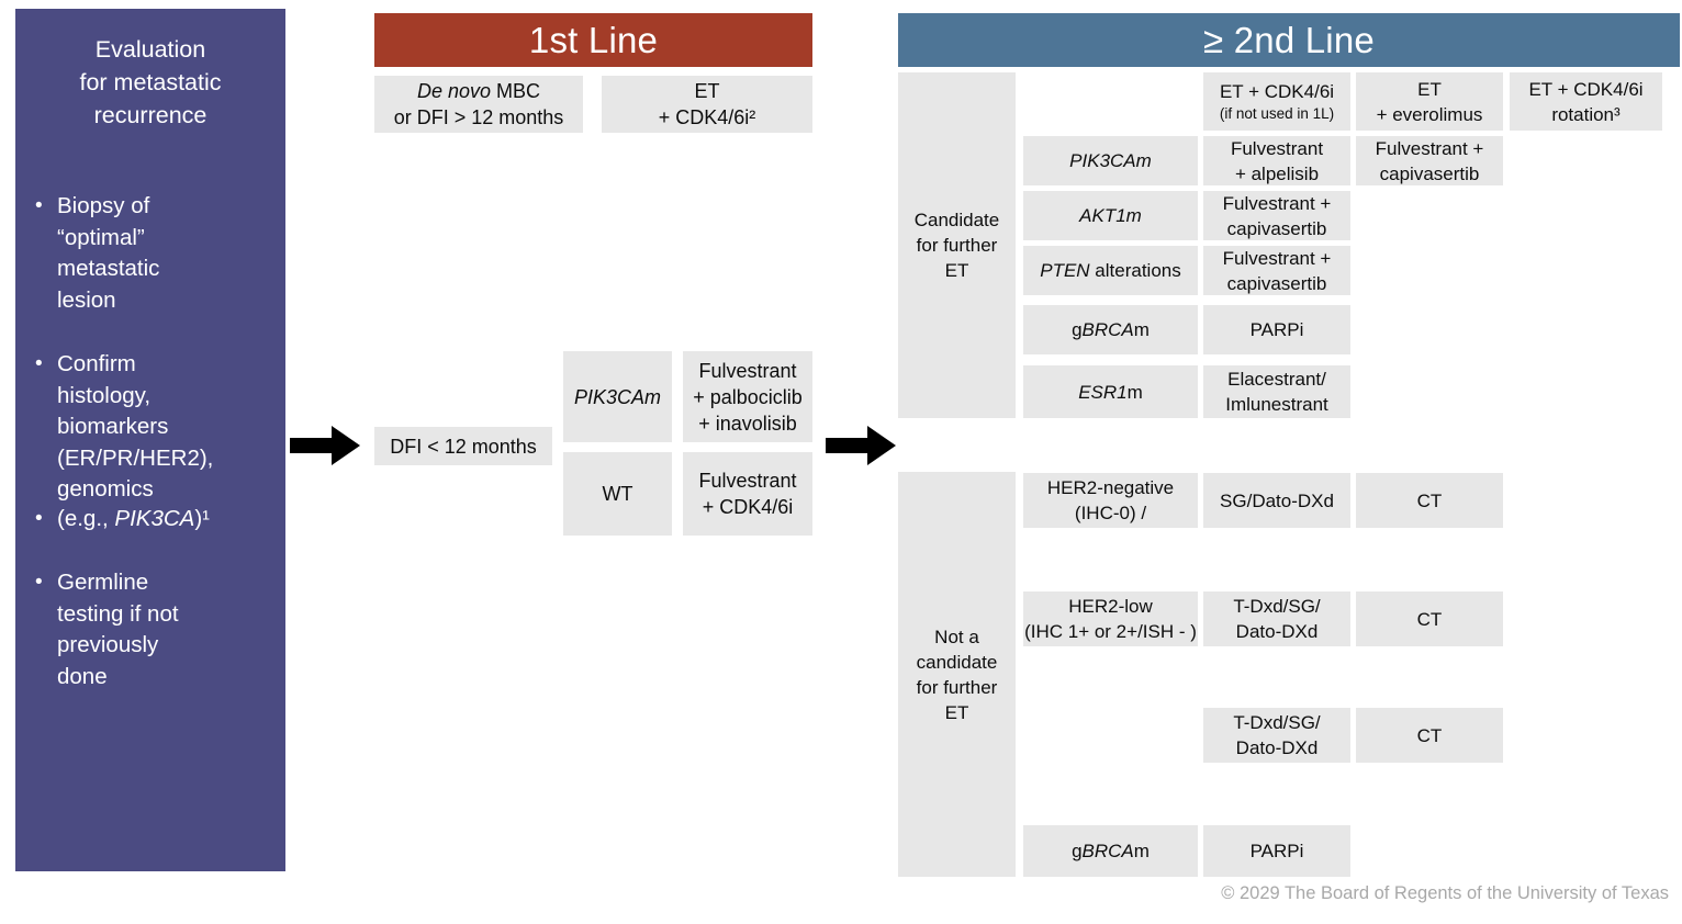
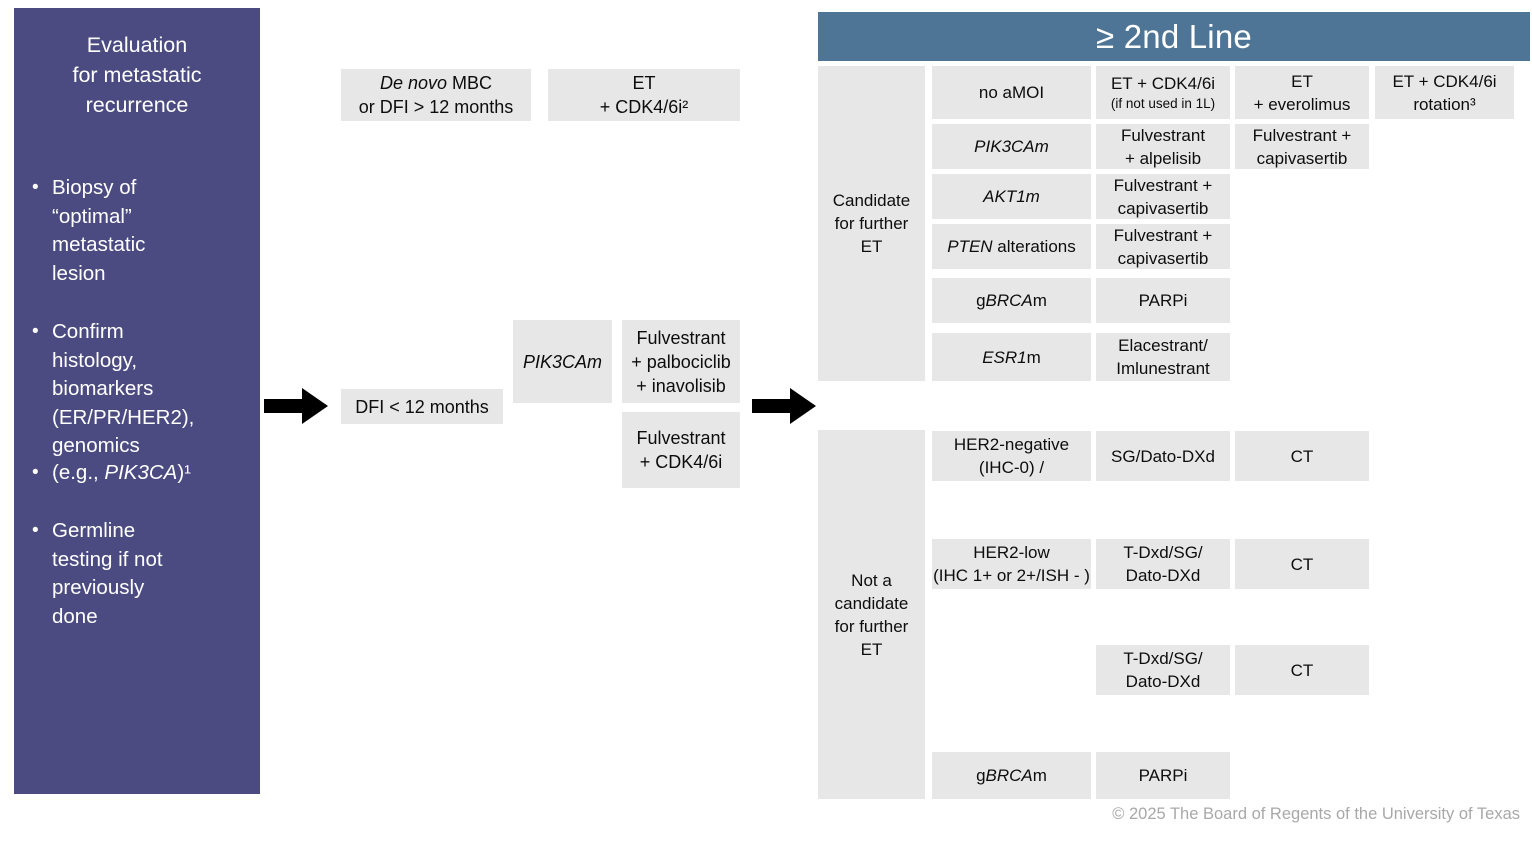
  Evaluation
  for metastatic
  recurrence
  •
  Biopsy of
  “optimal”
  metastatic
  lesion
  •
  Confirm
  histology,
  biomarkers
  (ER/PR/HER2),
  genomics
  •
  (e.g., PIK3CA)¹
  •
  Germline
  testing if not
  previously
  done
- 1st Line
  De novo MBC
  or DFI > 12 months
  ET
  + CDK4/6i²
  DFI < 12 months
  PIK3CAm
  Fulvestrant
  + palbociclib
  + inavolisib
- WT
  Fulvestrant
  + CDK4/6i
  ≥ 2nd Line
  Candidate
  for further
  ET
+ no aMOI
  ET + CDK4/6i
  (if not used in 1L)
  ET
  + everolimus
  ET + CDK4/6i
  rotation³
  PIK3CAm
  Fulvestrant
  + alpelisib
  Fulvestrant +
  capivasertib
  AKT1m
  Fulvestrant +
  capivasertib
  PTEN alterations
  Fulvestrant +
  capivasertib
  gBRCAm
  PARPi
  ESR1m
  Elacestrant/
  Imlunestrant
  Not a
  candidate
  for further
  ET
  HER2-negative
  (IHC-0) /
  SG/Dato-DXd
  CT
  HER2-low
  (IHC 1+ or 2+/ISH - )
  T-Dxd/SG/
  Dato-DXd
  CT
  T-Dxd/SG/
  Dato-DXd
  CT
  gBRCAm
  PARPi
- © 2029 The Board of Regents of the University of Texas
+ © 2025 The Board of Regents of the University of Texas
